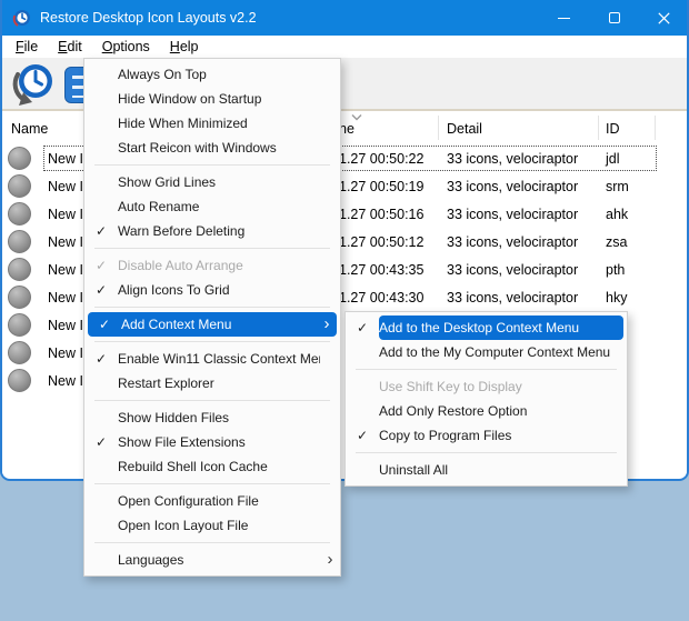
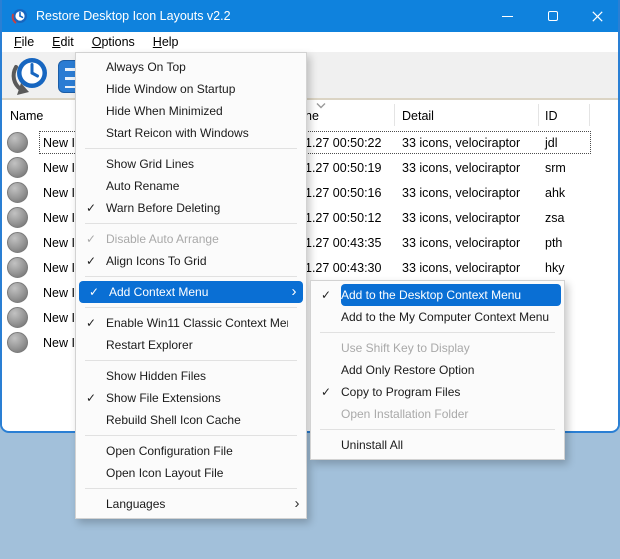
  Restore Desktop Icon Layouts v2.2
  File
  Edit
  Options
  Help
  Name
  ne
  Detail
  ID
  New I
  1.27 00:50:22
  33 icons, velociraptor
  jdl
  New I
  1.27 00:50:19
  33 icons, velociraptor
  srm
  New I
  1.27 00:50:16
  33 icons, velociraptor
  ahk
  New I
  1.27 00:50:12
  33 icons, velociraptor
  zsa
  New I
  1.27 00:43:35
  33 icons, velociraptor
  pth
  New I
  1.27 00:43:30
  33 icons, velociraptor
  hky
  New I
  New I
  New I
  Always On Top
  Hide Window on Startup
  Hide When Minimized
  Start Reicon with Windows
  Show Grid Lines
  Auto Rename
  ✓
  Warn Before Deleting
  ✓
  Disable Auto Arrange
  ✓
  Align Icons To Grid
  ✓
  Add Context Menu
  ›
  ✓
  Enable Win11 Classic Context Me
  Restart Explorer
  Show Hidden Files
  ✓
  Show File Extensions
  Rebuild Shell Icon Cache
  Open Configuration File
  Open Icon Layout File
  Languages
  ›
  ✓
  Add to the Desktop Context Menu
  Add to the My Computer Context Menu
  Use Shift Key to Display
  Add Only Restore Option
  ✓
  Copy to Program Files
+ Open Installation Folder
  Uninstall All
